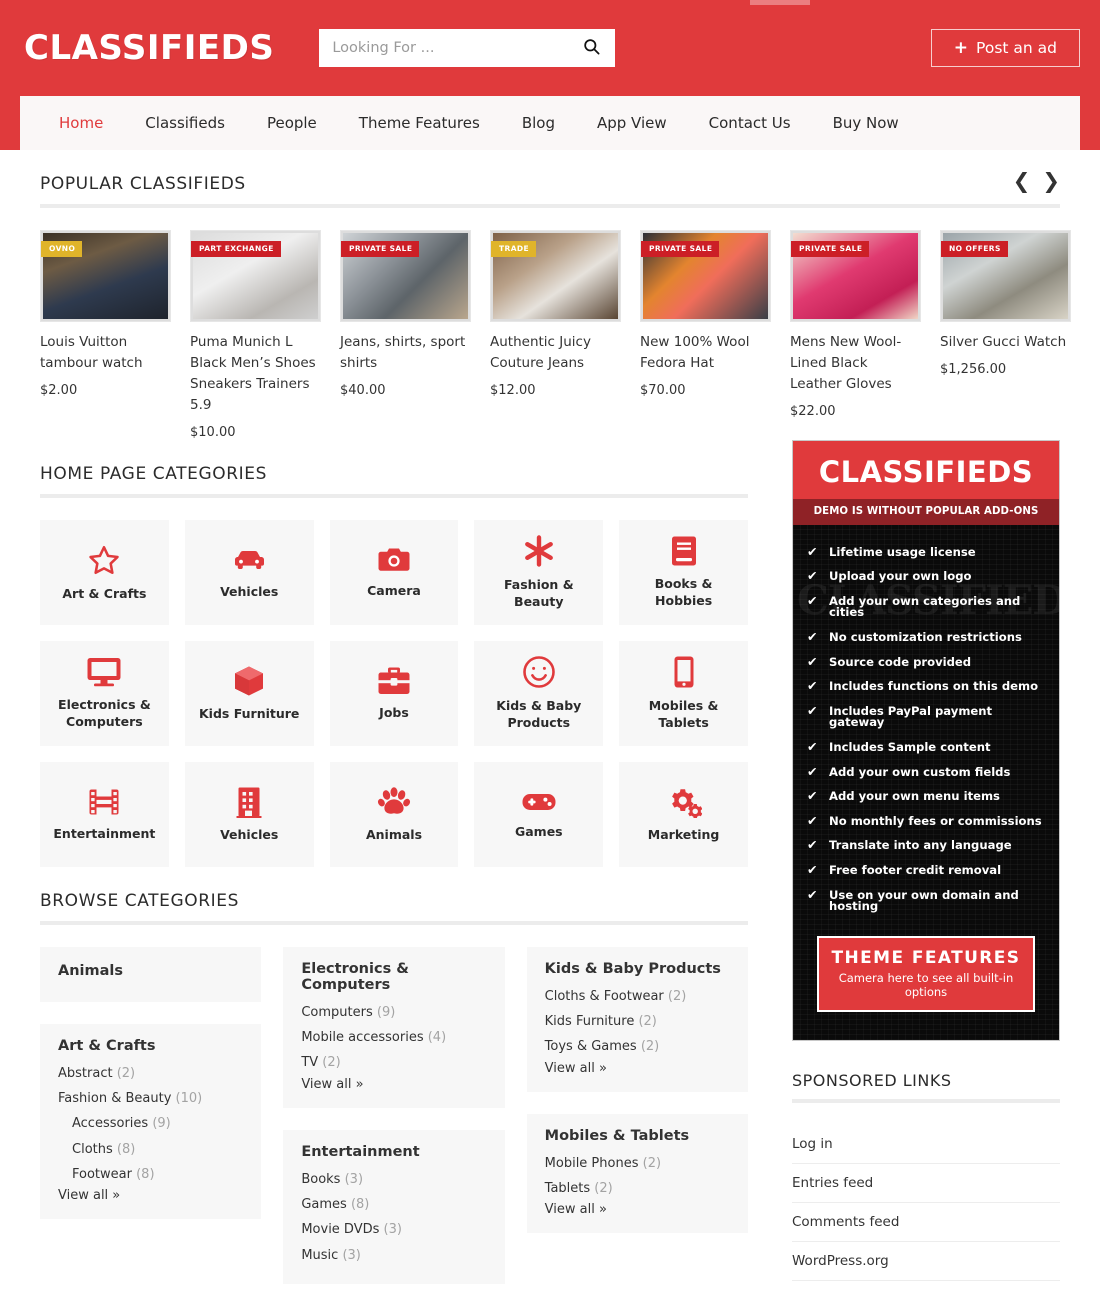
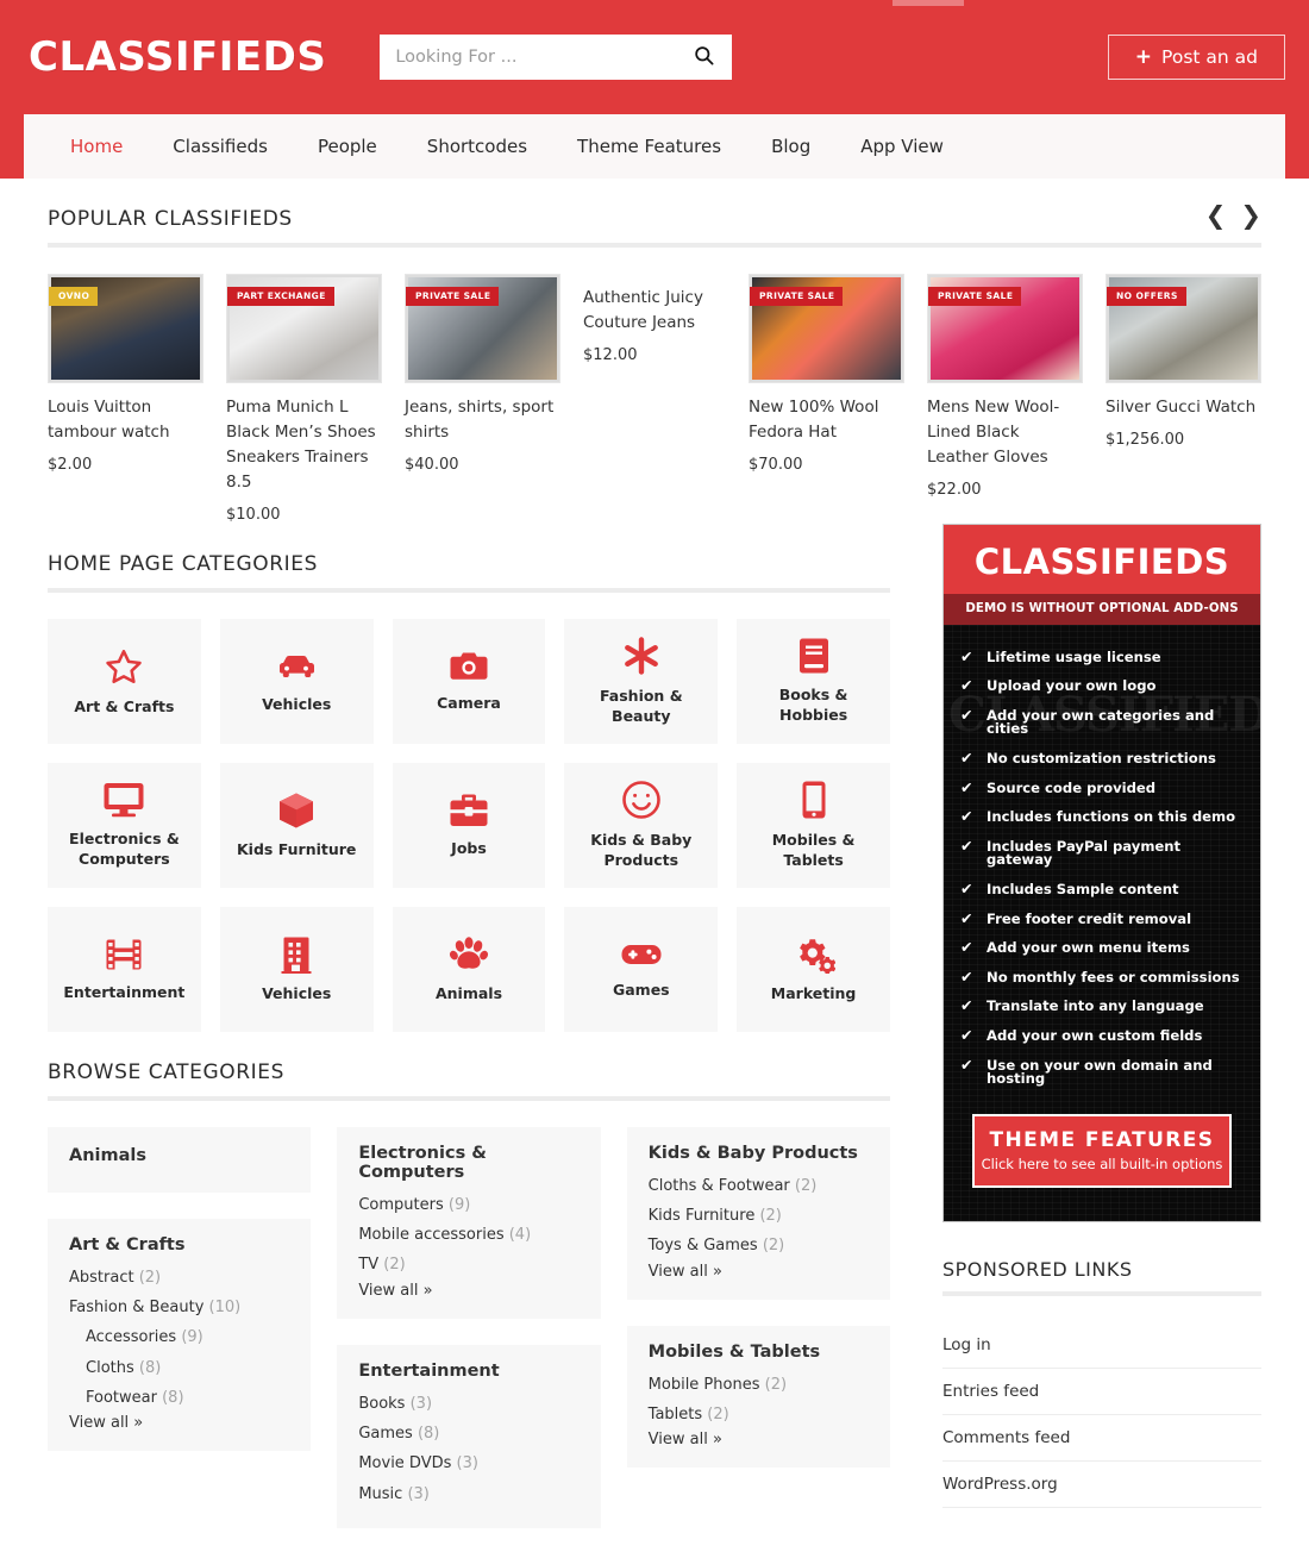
  CLASSIFIEDS
  Looking For ...
  +
  Post an ad
  Home
  Classifieds
  People
+ Shortcodes
  Theme Features
  Blog
  App View
- Contact Us
- Buy Now
  POPULAR CLASSIFIEDS
  ❮
  ❯
  OVNO
  Louis Vuitton tambour watch
  $2.00
  PART EXCHANGE
- Puma Munich L Black Men’s Shoes Sneakers Trainers 5.9
+ Puma Munich L Black Men’s Shoes Sneakers Trainers 8.5
  $10.00
  PRIVATE SALE
  Jeans, shirts, sport shirts
  $40.00
- TRADE
  Authentic Juicy Couture Jeans
  $12.00
  PRIVATE SALE
  New 100% Wool Fedora Hat
  $70.00
  PRIVATE SALE
  Mens New Wool-Lined Black Leather Gloves
  $22.00
  NO OFFERS
  Silver Gucci Watch
  $1,256.00
  HOME PAGE CATEGORIES
  Art & Crafts
  Vehicles
  Camera
  Fashion & Beauty
  Books & Hobbies
  Electronics & Computers
  Kids Furniture
  Jobs
  Kids & Baby Products
  Mobiles & Tablets
  Entertainment
  Vehicles
  Animals
  Games
  Marketing
  BROWSE CATEGORIES
  Animals
  Art & Crafts
  Abstract (2)
  Fashion & Beauty (10)
  Accessories (9)
  Cloths (8)
  Footwear (8)
  View all »
  Electronics & Computers
  Computers (9)
  Mobile accessories (4)
  TV (2)
  View all »
  Entertainment
  Books (3)
  Games (8)
  Movie DVDs (3)
  Music (3)
  Kids & Baby Products
  Cloths & Footwear (2)
  Kids Furniture (2)
  Toys & Games (2)
  View all »
  Mobiles & Tablets
  Mobile Phones (2)
  Tablets (2)
  View all »
  CLASSIFIEDS
- DEMO IS WITHOUT POPULAR ADD-ONS
+ DEMO IS WITHOUT OPTIONAL ADD-ONS
  CLASSIFIED
  ✔
  Lifetime usage license
  ✔
  Upload your own logo
  ✔
  Add your own categories and cities
  ✔
  No customization restrictions
  ✔
  Source code provided
  ✔
  Includes functions on this demo
  ✔
  Includes PayPal payment gateway
  ✔
  Includes Sample content
  ✔
- Add your own custom fields
+ Free footer credit removal
  ✔
  Add your own menu items
  ✔
  No monthly fees or commissions
  ✔
  Translate into any language
  ✔
- Free footer credit removal
+ Add your own custom fields
  ✔
  Use on your own domain and hosting
  THEME FEATURES
- Camera here to see all built-in options
+ Click here to see all built-in options
  SPONSORED LINKS
  Log in
  Entries feed
  Comments feed
  WordPress.org
